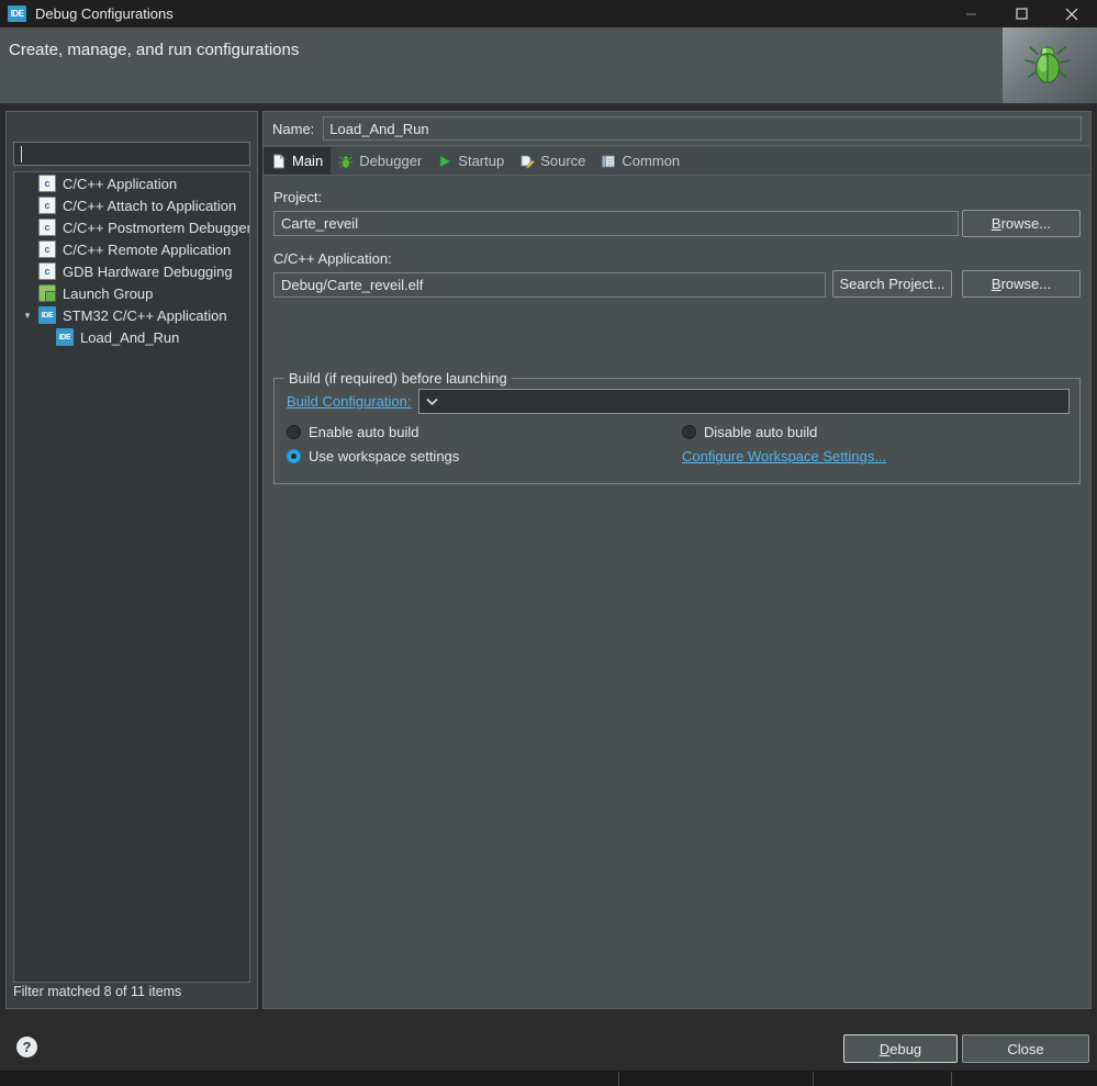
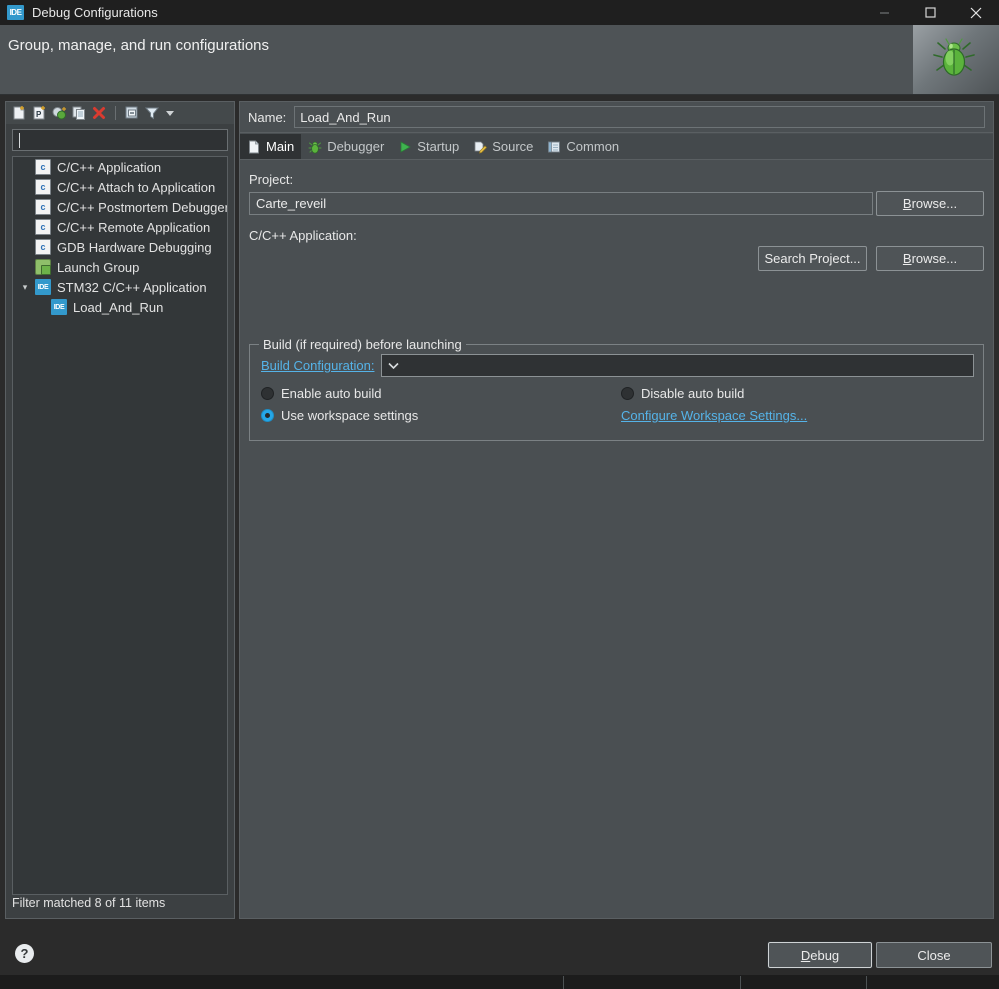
  IDE
  Debug Configurations
- Create, manage, and run configurations
+ Group, manage, and run configurations
+ P
  c
  C/C++ Application
  c
  C/C++ Attach to Application
  c
  C/C++ Postmortem Debugger
  c
  C/C++ Remote Application
  c
  GDB Hardware Debugging
  Launch Group
  ▾
  STM32 C/C++ Application
  Load_And_Run
  Filter matched 8 of 11 items
  Name:
  Load_And_Run
  Main
  Debugger
  Startup
  Source
  Common
  Project:
  Carte_reveil
  Browse...
  C/C++ Application:
- Debug/Carte_reveil.elf
  Search Project...
  Browse...
  Build (if required) before launching
  Build Configuration:
  Enable auto build
  Disable auto build
  Use workspace settings
  Configure Workspace Settings...
  ?
  Debug
  Close
